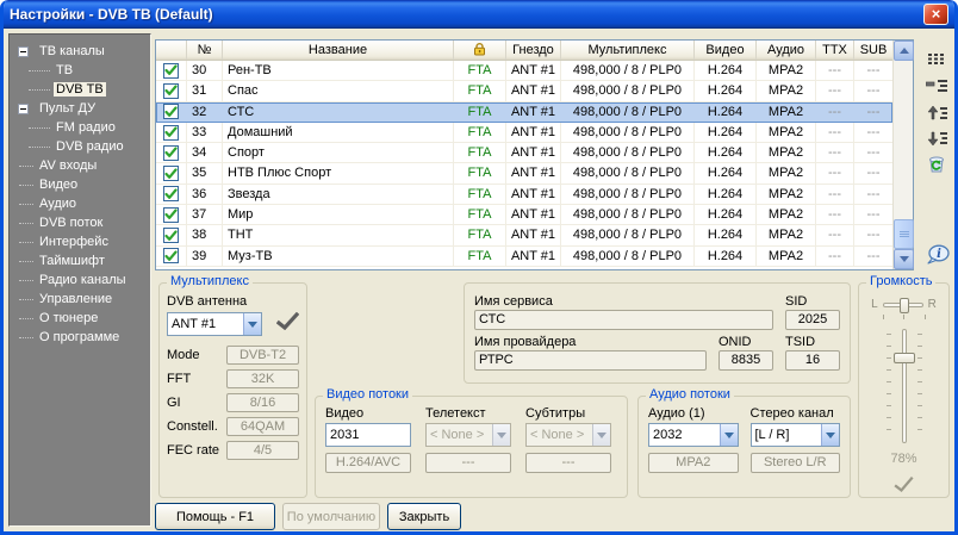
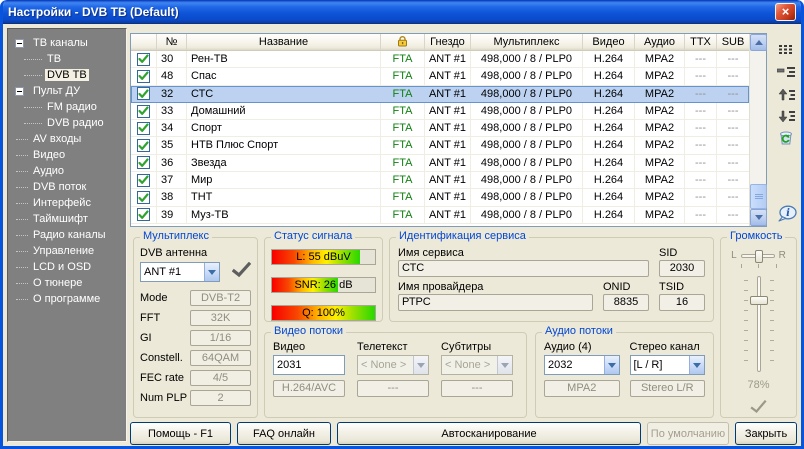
  Настройки - DVB ТВ (Default)
  ×
  ТВ каналы
  ТВ
  DVB ТВ
  Пульт ДУ
  FM радио
  DVB радио
  AV входы
  Видео
  Аудио
  DVB поток
  Интерфейс
  Таймшифт
  Радио каналы
  Управление
+ LCD и OSD
  О тюнере
  О программе
  №
  Название
  Гнездо
  Мультиплекс
  Видео
  Аудио
  TTX
  SUB
  30
  Рен-ТВ
  FTA
  ANT #1
  498,000 / 8 / PLP0
  H.264
  MPA2
  ---
  ---
- 31
+ 48
  Спас
  FTA
  ANT #1
  498,000 / 8 / PLP0
  H.264
  MPA2
  ---
  ---
  32
  СТС
  FTA
  ANT #1
  498,000 / 8 / PLP0
  H.264
  MPA2
  ---
  ---
  33
  Домашний
  FTA
  ANT #1
  498,000 / 8 / PLP0
  H.264
  MPA2
  ---
  ---
  34
  Спорт
  FTA
  ANT #1
  498,000 / 8 / PLP0
  H.264
  MPA2
  ---
  ---
  35
  НТВ Плюс Спорт
  FTA
  ANT #1
  498,000 / 8 / PLP0
  H.264
  MPA2
  ---
  ---
  36
  Звезда
  FTA
  ANT #1
  498,000 / 8 / PLP0
  H.264
  MPA2
  ---
  ---
  37
  Мир
  FTA
  ANT #1
  498,000 / 8 / PLP0
  H.264
  MPA2
  ---
  ---
  38
  ТНТ
  FTA
  ANT #1
  498,000 / 8 / PLP0
  H.264
  MPA2
  ---
  ---
  39
  Муз-ТВ
  FTA
  ANT #1
  498,000 / 8 / PLP0
  H.264
  MPA2
  ---
  ---
  i
  Мультиплекс
  DVB антенна
  ANT #1
  Mode
  DVB-T2
  FFT
  32K
  GI
- 8/16
+ 1/16
  Constell.
  64QAM
  FEC rate
  4/5
+ Num PLP
+ 2
+ Статус сигнала
+ L: 55 dBuV
+ SNR: 26 dB
+ Q: 100%
+ Идентификация сервиса
  Имя сервиса
  SID
  СТС
- 2025
+ 2030
  Имя провайдера
  ONID
  TSID
  РТРС
  8835
  16
  Видео потоки
  Видео
  2031
  H.264/AVC
  Телетекст
  < None >
  ---
  Субтитры
  < None >
  ---
  Аудио потоки
- Аудио (1)
+ Аудио (4)
  2032
  MPA2
  Стерео канал
  [L / R]
  Stereo L/R
  Громкость
  L
  R
  78%
  Помощь - F1
+ FAQ онлайн
+ Автосканирование
  По умолчанию
  Закрыть
